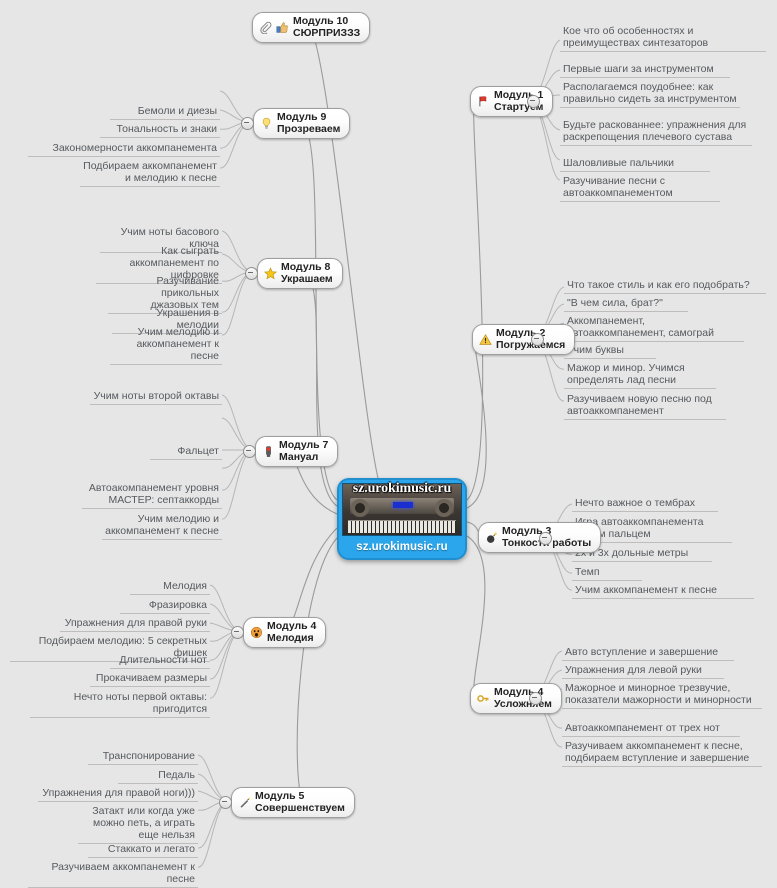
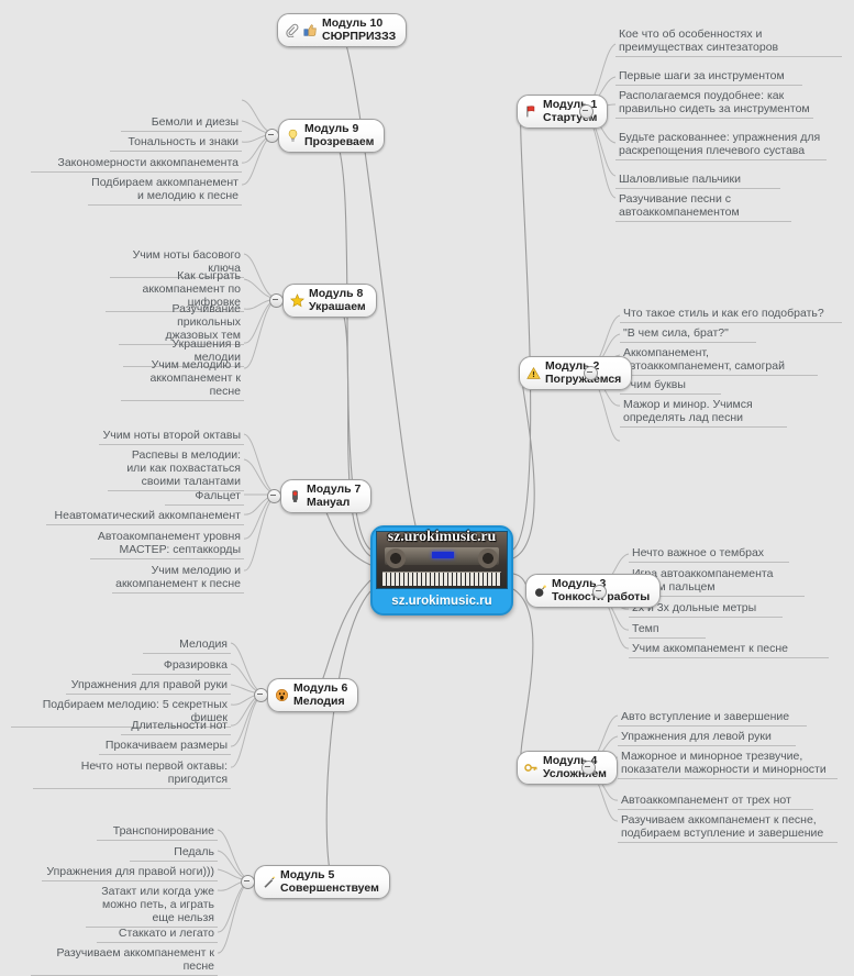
  sz.urokimusic.ru
  sz.urokimusic.ru
  Модуль 10
  СЮРПРИЗЗЗ
  Модул 1
  Стартум
  Кое что об особенностях и преимуществах синтезаторов
  Первые шаги за инструментом
  Располагаемся поудобнее: как правильно сидеть за инструментом
  Будьте раскованнее: упражнения для раскрепощения плечевого сустава
  Шаловливые пальчики
  Разучивание песни с автоаккомпанементом
  Модул 2
  Погружемся
  Что такое стиль и как его подобрать?
  "В чем сила, брат?"
  Аккомпанемент, втоаккомпанемент, самограй
  чим буквы
  Мажор и минор. Учимся определять лад песни
- Разучиваем новую песню под автоаккомпанемент
  Модуль 3
  Тонкос работы
  Нечто важное о тембрах
  а автоаккомпанемента м пальцем
  2х и 3х дольные метры
  Темп
  Учим аккомпанемент к песне
  Модул 4
  Усложнем
  Авто вступление и завершение
  Упражнения для левой руки
  Мажорное и минорное трезвучие, показатели мажорности и минорности
  Автоаккомпанемент от трех нот
  Разучиваем аккомпанемент к песне, подбираем вступление и завершение
  Модуль 5
  Совершенствуем
  Транспонирование
  Педаль
  Упражнения для правой ноги)))
  Затакт или когда уже можно петь, а играть еще нельзя
  Стаккато и легато
  Разучиваем аккомпанемент к песне
- Модуль 4
+ Модуль 6
  Мелодия
  Мелодия
  Фразировка
  Упражнения для правой руки
  Подбираем мелодию: 5 секретных фишек
  Длительности нот
  Прокачиваем размеры
  Нечто ноты первой октавы: пригодится
  Модуль 7
  Мануал
  Учим ноты второй октавы
+ Распевы в мелодии: или как похвастаться своими талантами
  Фальцет
+ Неавтоматический аккомпанемент
  Автоакомпанемент уровня МАСТЕР: септаккорды
  Учим мелодию и аккомпанемент к песне
  Модуль 8
  Украшаем
  Учим ноты басового ключа
  Как сыграть аккомпанемент по цифровке
  Разучивание прикольных джазовых тем
  Украшения в мелодии
  Учим мелодию и аккомпанемент к песне
  Модуль 9
  Прозреваем
  Бемоли и диезы
  Тональность и знаки
  Закономерности аккомпанемента
  Подбираем аккомпанемент и мелодию к песне
